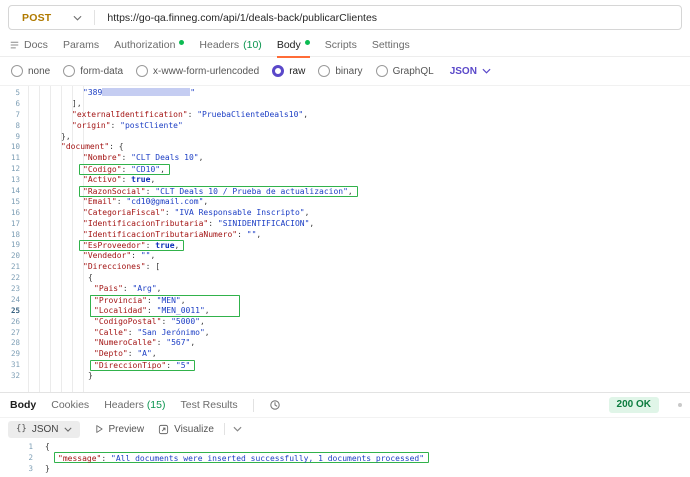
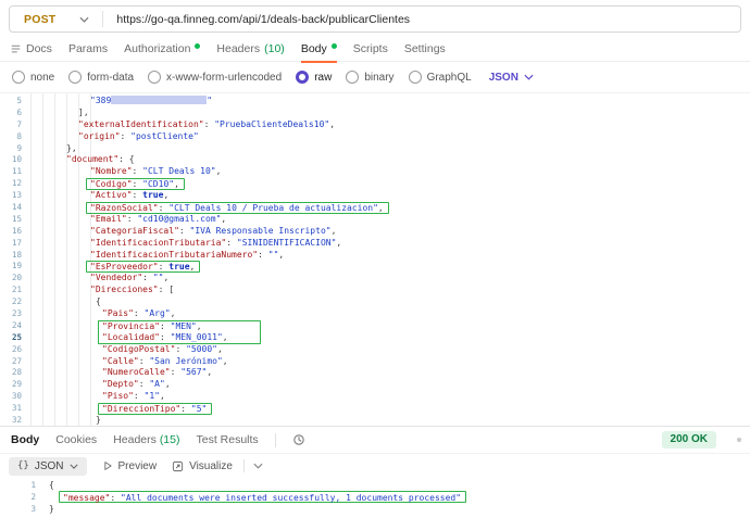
  POST
  https://go-qa.finneg.com/api/1/deals-back/publicarClientes
  Docs
  Params
  Authorization
  Headers
  (10)
  Body
  Scripts
  Settings
  none
  form-data
  x-www-form-urlencoded
  raw
  binary
  GraphQL
  JSON
  5 "389 "
  6 ],
  7 "externalIdentification": "PruebaClienteDeals10",
  8 "origin": "postCliente"
  9 },
  10 "document": {
  11 "Nombre": "CLT Deals 10",
  12 "Codigo": "CD10",
  13 "Activo": true,
  14 "RazonSocial": "CLT Deals 10 / Prueba de actualizacion",
  15 "Email": "cd10@gmail.com",
  16 "CategoriaFiscal": "IVA Responsable Inscripto",
  17 "IdentificacionTributaria": "SINIDENTIFICACION",
  18 "IdentificacionTributariaNumero": "",
  19 "EsProveedor": true,
  20 "Vendedor": "",
  21 "Direcciones": [
  22 {
  23 "Pais": "Arg",
  24 "Provincia": "MEN",
  25 "Localidad": "MEN_0011",
  26 "CodigoPostal": "5000",
  27 "Calle": "San Jerónimo",
  28 "NumeroCalle": "567",
  29 "Depto": "A",
+ 30 "Piso": "1",
  31 "DireccionTipo": "5"
  32 }
  Body
  Cookies
  Headers (15)
  Test Results
  200 OK
  {}
  JSON
  Preview
  Visualize
  1 {
  2 "message": "All documents were inserted successfully, 1 documents processed"
  3 }
